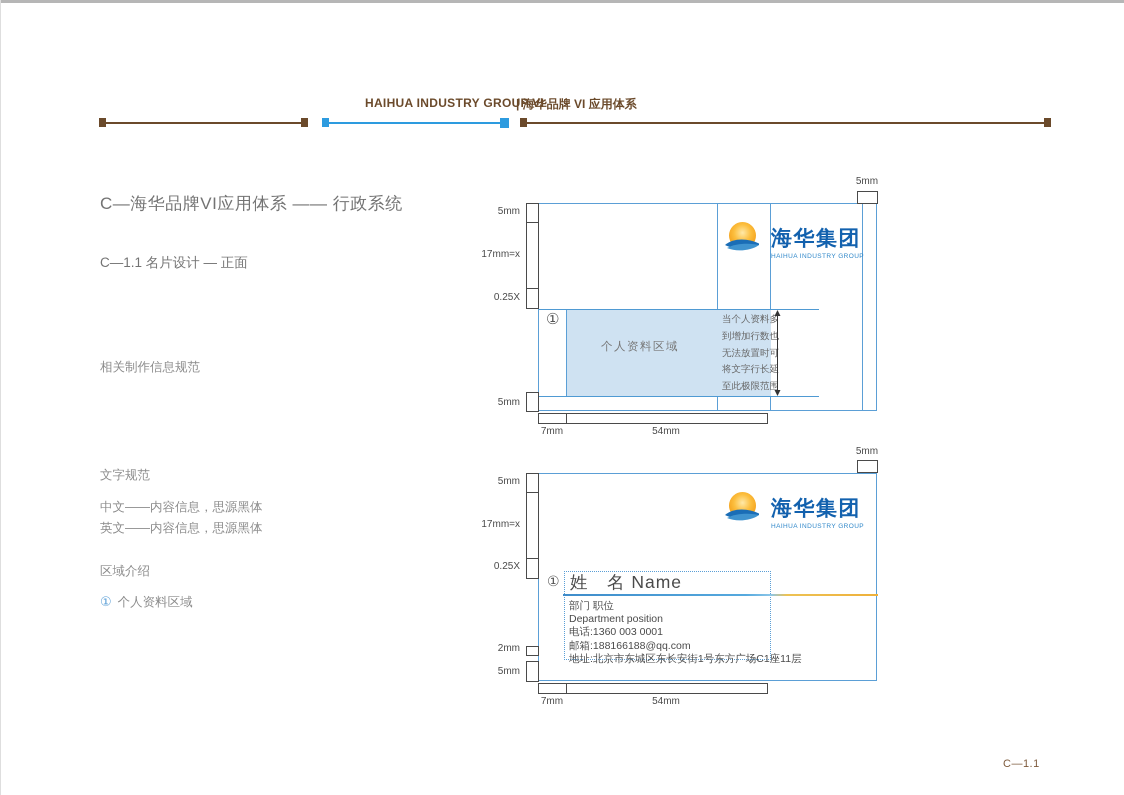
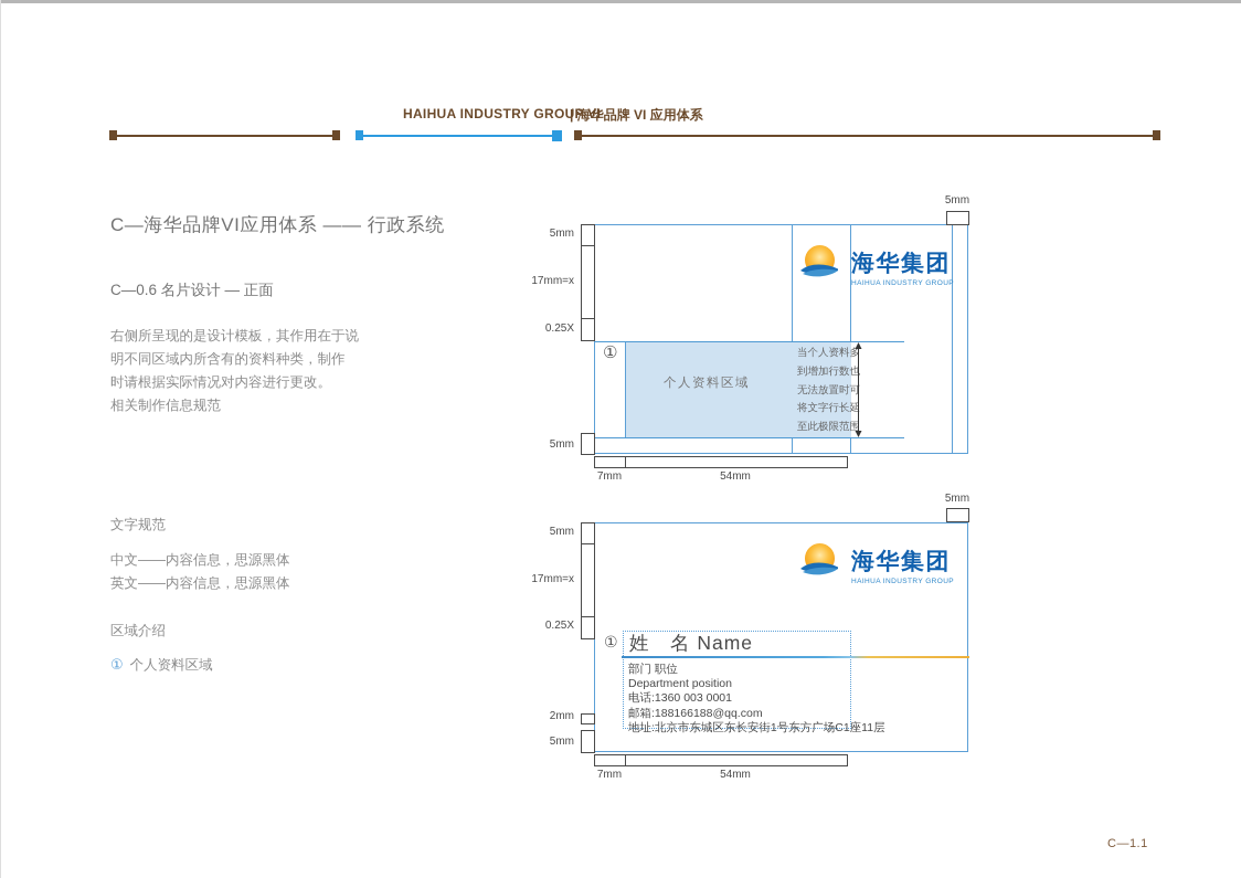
  HAIHUA INDUSTRY GROUP VI
  | 海华品牌 VI 应用体系
  C—海华品牌VI应用体系 —— 行政系统
- C—1.1 名片设计 — 正面
+ C—0.6 名片设计 — 正面
+ 右侧所呈现的是设计模板，其作用在于说
+ 明不同区域内所含有的资料种类，制作
+ 时请根据实际情况对内容进行更改。
  相关制作信息规范
  文字规范
  中文——内容信息，思源黑体
  英文——内容信息，思源黑体
  区域介绍
  ① 个人资料区域
  ①
  个人资料区域
  当个人资料多
  到增加行数也
  无法放置时可
  将文字行长延
  至此极限范围
  海华集团
  5mm
  17mm=x
  0.25X
  5mm
  5mm
  7mm
  54mm
  ①
  姓 名 Name
  部门 职位
  Department position
  电话:1360 003 0001
  邮箱:188166188@qq.com
  地址:北京市东城区东长安街1号东方广场C1座11层
  海华集团
  5mm
  17mm=x
  0.25X
  2mm
  5mm
  5mm
  7mm
  54mm
  C—1.1
